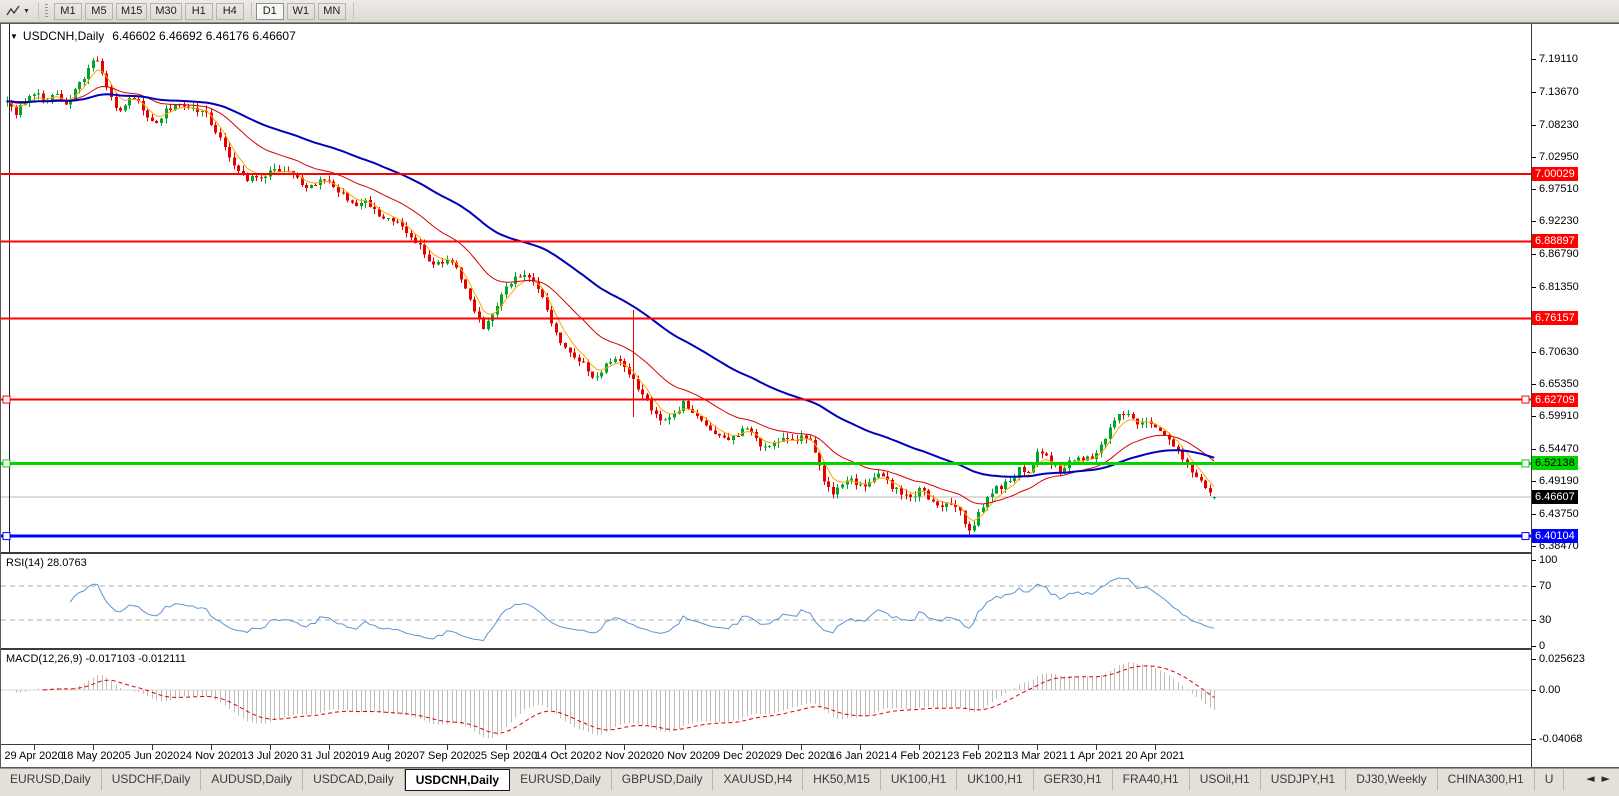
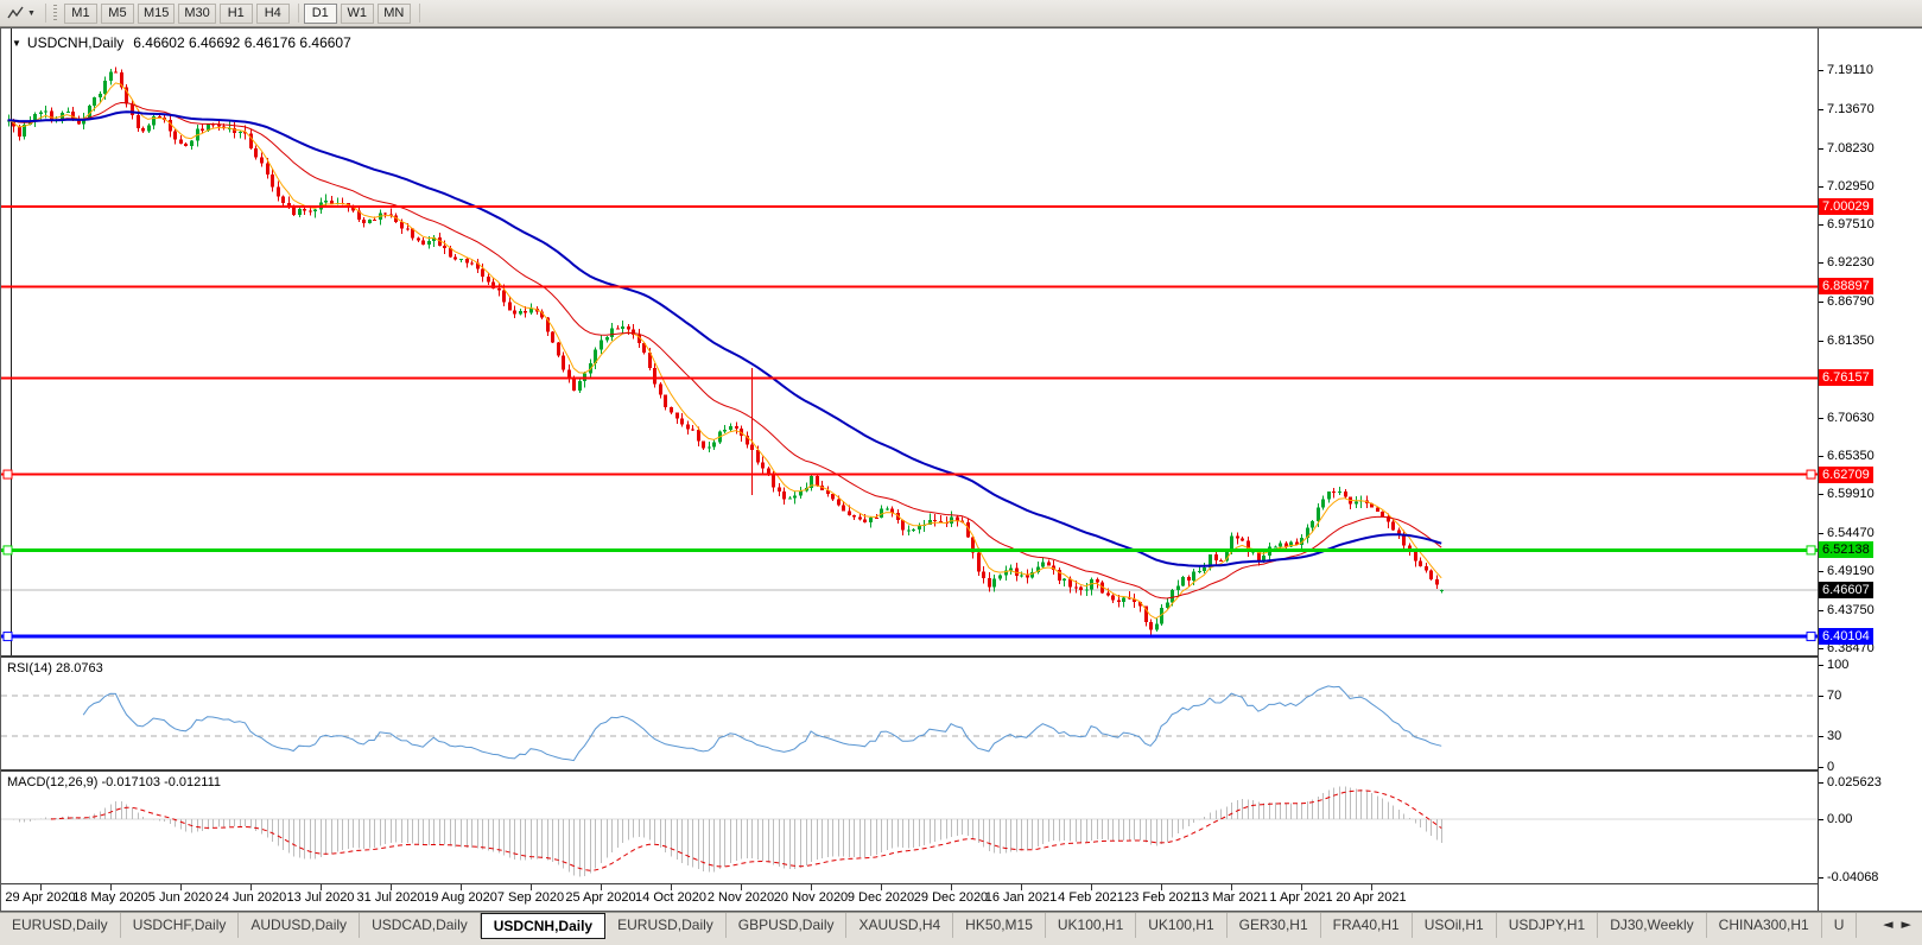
  M1
  M5
  M15
  M30
  H1
  H4
  D1
  W1
  MN
  ▼
  USDCNH,Daily
  6.46602 6.46692 6.46176 6.46607
  RSI(14) 28.0763
  MACD(12,26,9) -0.017103 -0.012111
  7.19110
  7.13670
  7.08230
  7.02950
  6.97510
  6.92230
  6.86790
  6.81350
  6.70630
  6.65350
  6.59910
  6.54470
  6.49190
  6.43750
  6.38470
  7.00029
  6.88897
  6.76157
  6.62709
  6.52138
  6.40104
  6.46607
  100
  70
  30
  0
  0.025623
  0.00
  -0.04068
  29 Apr 2020
  18 May 2020
  5 Jun 2020
- 24 Nov 2020
+ 24 Jun 2020
  13 Jul 2020
  31 Jul 2020
  19 Aug 2020
  7 Sep 2020
- 25 Sep 2020
+ 25 Apr 2020
  14 Oct 2020
  2 Nov 2020
  20 Nov 2020
  9 Dec 2020
  29 Dec 2020
  16 Jan 2021
  4 Feb 2021
  23 Feb 2021
  13 Mar 2021
  1 Apr 2021
  20 Apr 2021
  EURUSD,Daily
  USDCHF,Daily
  AUDUSD,Daily
  USDCAD,Daily
  USDCNH,Daily
  EURUSD,Daily
  GBPUSD,Daily
  XAUUSD,H4
  HK50,M15
  UK100,H1
  UK100,H1
  GER30,H1
  FRA40,H1
  USOil,H1
  USDJPY,H1
  DJ30,Weekly
  CHINA300,H1
  U
  ◄
  ►
